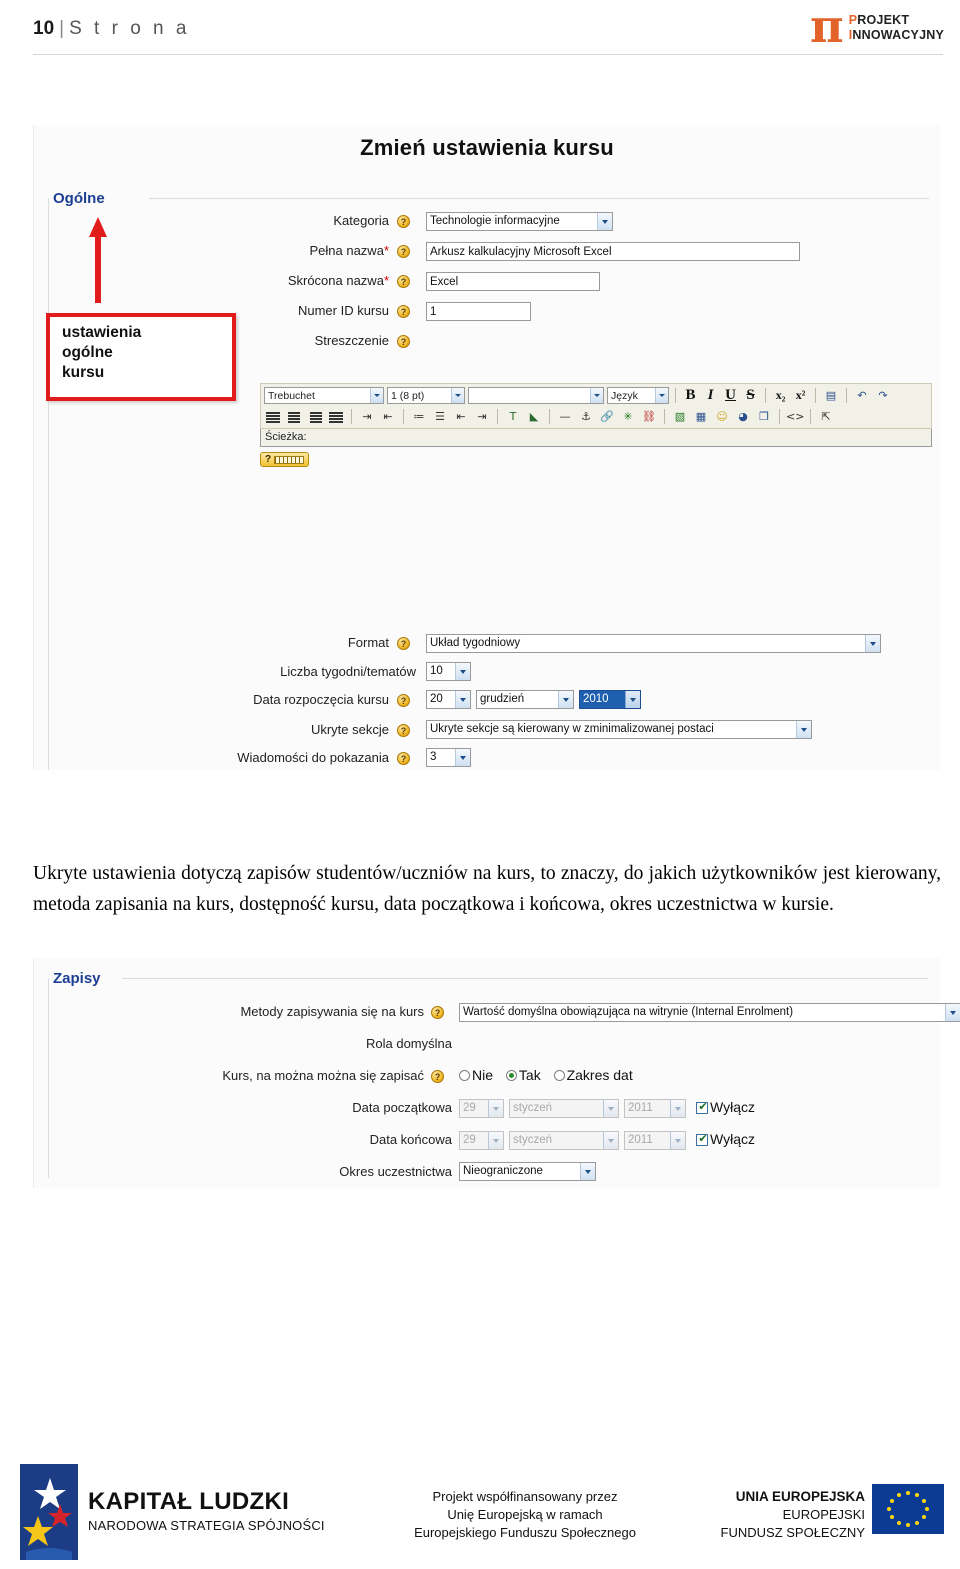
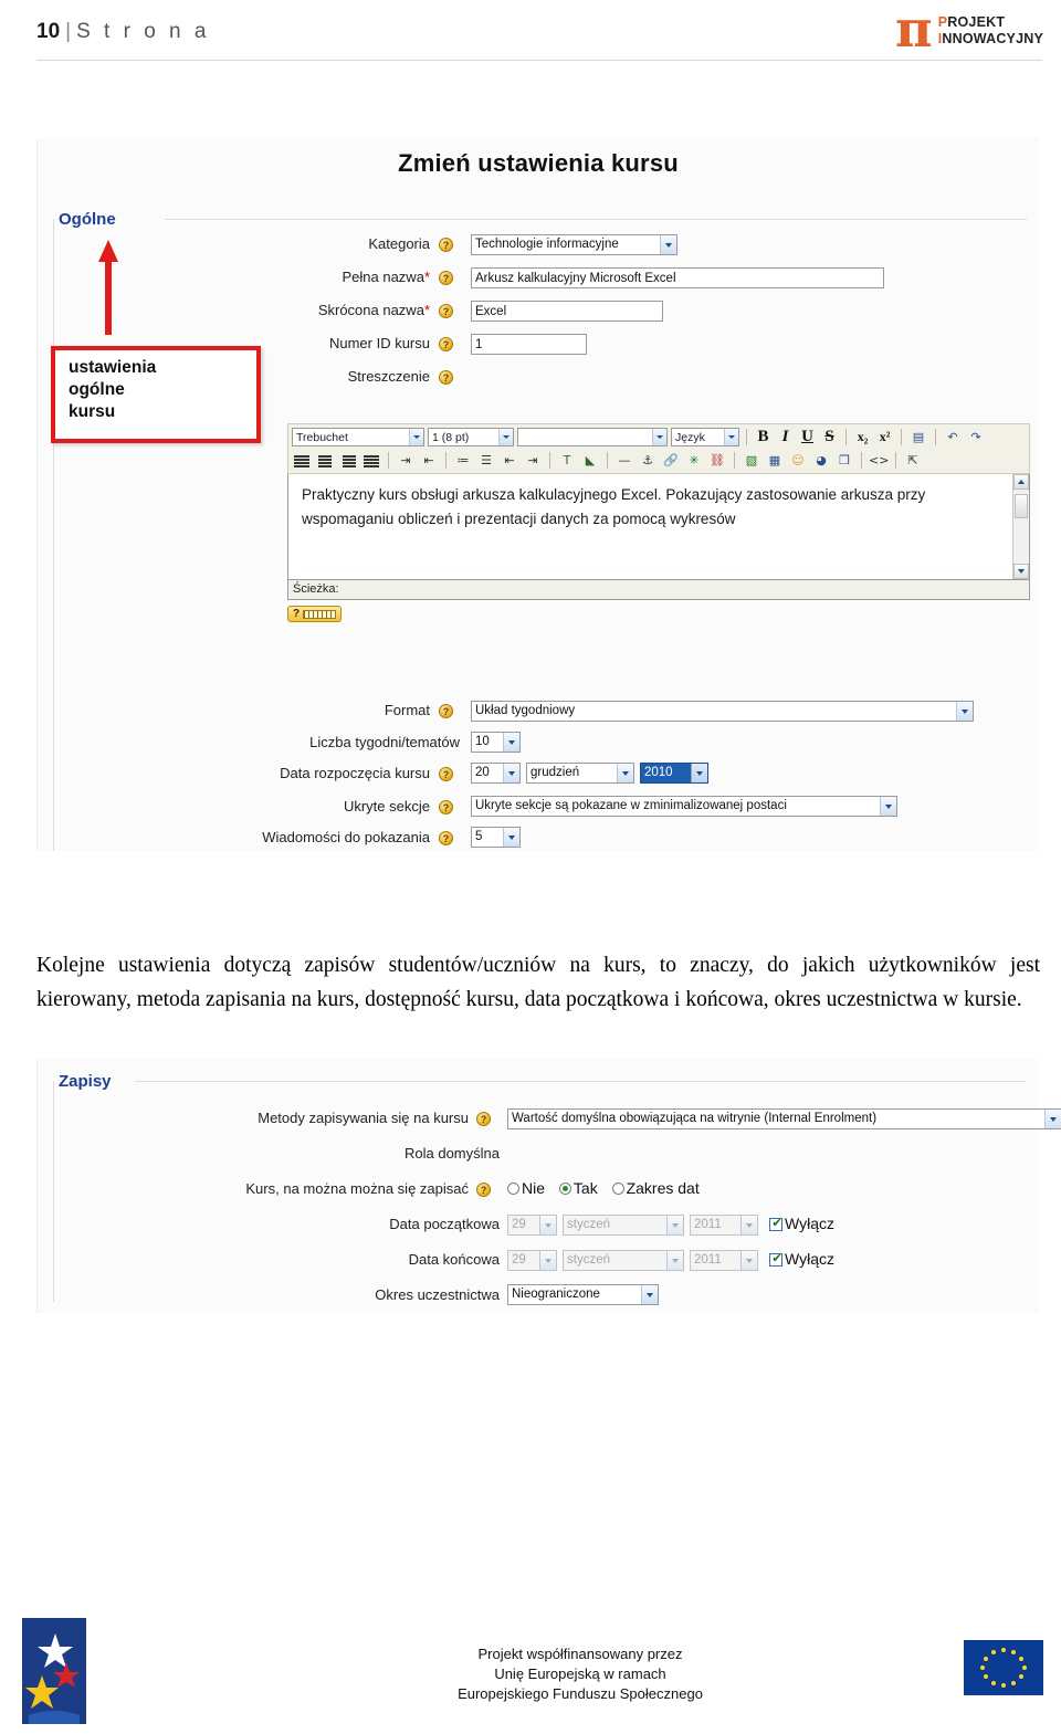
  10 | S t r o n a
  π
  PROJEKT
  INNOWACYJNY
  Zmień ustawienia kursu
  Ogólne
  ustawienia
  ogólne
  kursu
  Kategoria
  ?
  Technologie informacyjne
  Pełna nazwa*
  ?
  Arkusz kalkulacyjny Microsoft Excel
  Skrócona nazwa*
  ?
  Excel
  Numer ID kursu
  ?
  1
  Streszczenie
  ?
  Trebuchet
  1 (8 pt)
  Język
  B
  I
  U
  S
  x₂
  x²
  ▤
  ↶
  ↷
  ⇥
  ⇤
  ≔
  ☰
  ⇤
  ⇥
  T
  ◣
  —
  ⚓
  🔗
  ✳
  ⛓
  ▧
  ▦
  ☺
  ◕
  ❒
  <>
  ⇱
+ Praktyczny kurs obsługi arkusza kalkulacyjnego Excel. Pokazujący zastosowanie arkusza przy wspomaganiu obliczeń i prezentacji danych za pomocą wykresów
  Ścieżka:
  ?
  Format
  ?
  Układ tygodniowy
  Liczba tygodni/tematów
  10
  Data rozpoczęcia kursu
  ?
  20
  grudzień
  2010
  Ukryte sekcje
  ?
- Ukryte sekcje są kierowany w zminimalizowanej postaci
+ Ukryte sekcje są pokazane w zminimalizowanej postaci
  Wiadomości do pokazania
  ?
- 3
+ 5
- Ukryte ustawienia dotyczą zapisów studentów/uczniów na kurs, to znaczy, do jakich użytkowników jest kierowany, metoda zapisania na kurs, dostępność kursu, data początkowa i końcowa, okres uczestnictwa w kursie.
+ Kolejne ustawienia dotyczą zapisów studentów/uczniów na kurs, to znaczy, do jakich użytkowników jest kierowany, metoda zapisania na kurs, dostępność kursu, data początkowa i końcowa, okres uczestnictwa w kursie.
  Zapisy
- Metody zapisywania się na kurs
+ Metody zapisywania się na kursu
  ?
  Wartość domyślna obowiązująca na witrynie (Internal Enrolment)
  Rola domyślna
  Kurs, na można można się zapisać
  ?
  Nie Tak Zakres dat
  Data początkowa
  29
  styczeń
  2011
  Wyłącz
  Data końcowa
  29
  styczeń
  2011
  Wyłącz
  Okres uczestnictwa
  Nieograniczone
- KAPITAŁ LUDZKI
- NARODOWA STRATEGIA SPÓJNOŚCI
  Projekt współfinansowany przez
  Unię Europejską w ramach
  Europejskiego Funduszu Społecznego
- UNIA EUROPEJSKA
- EUROPEJSKI
- FUNDUSZ SPOŁECZNY
